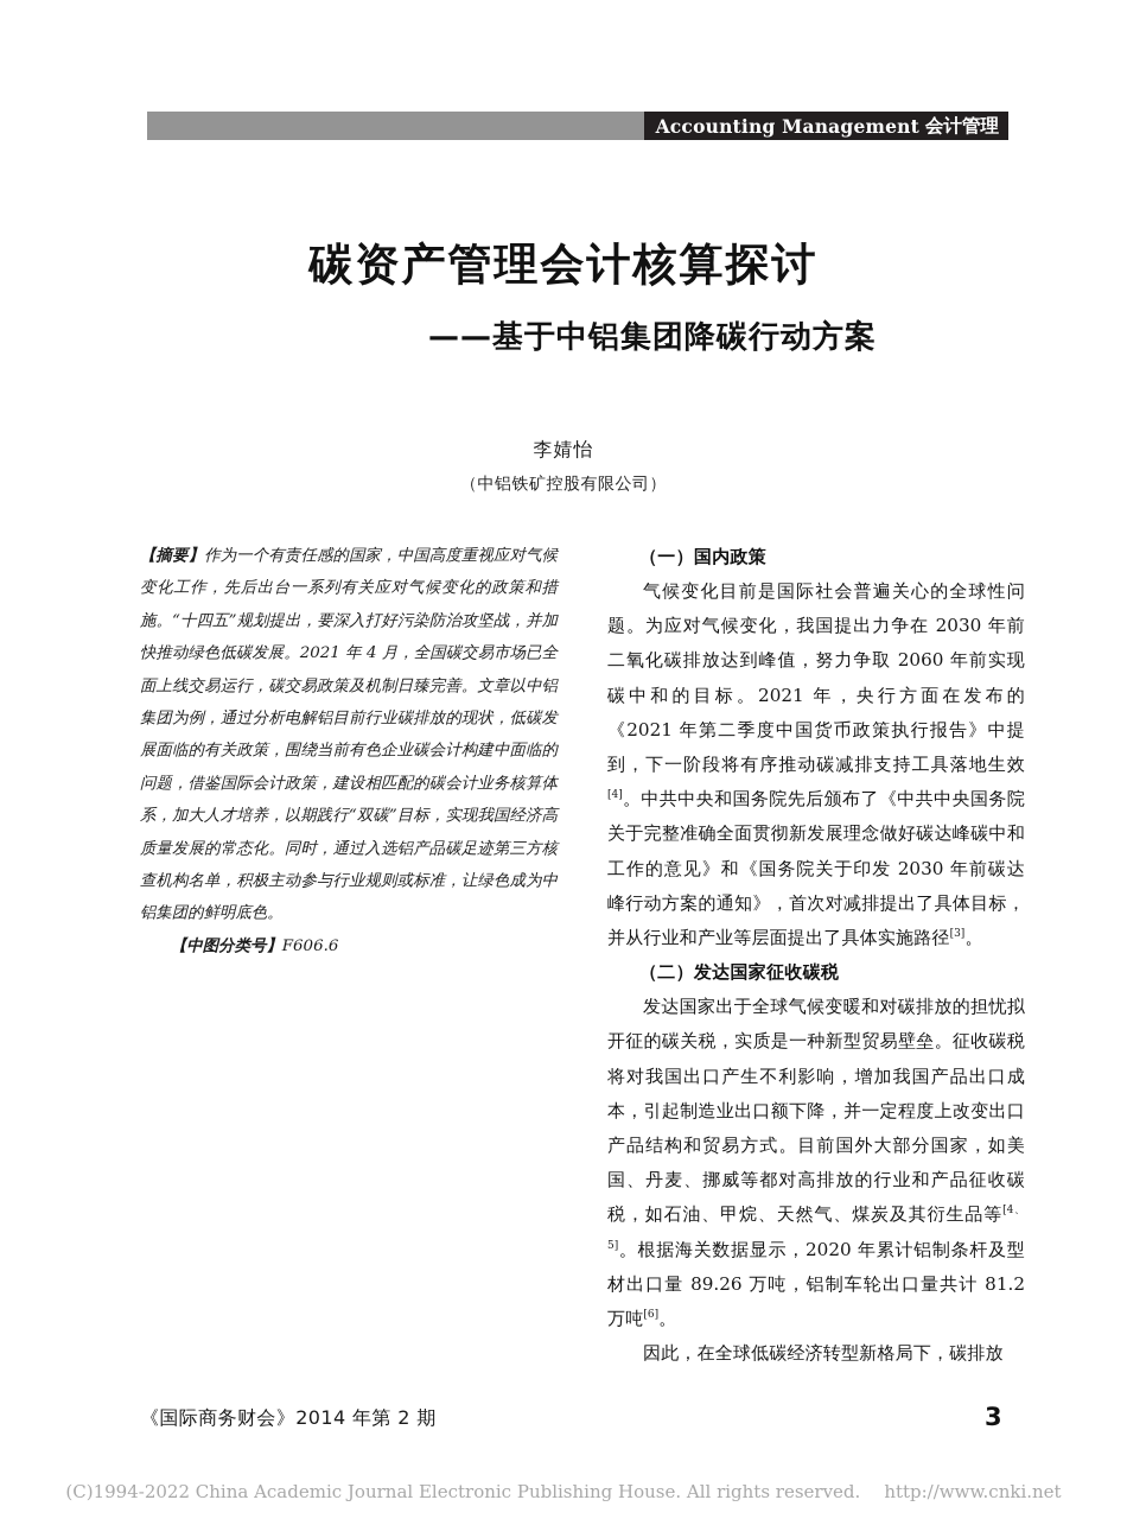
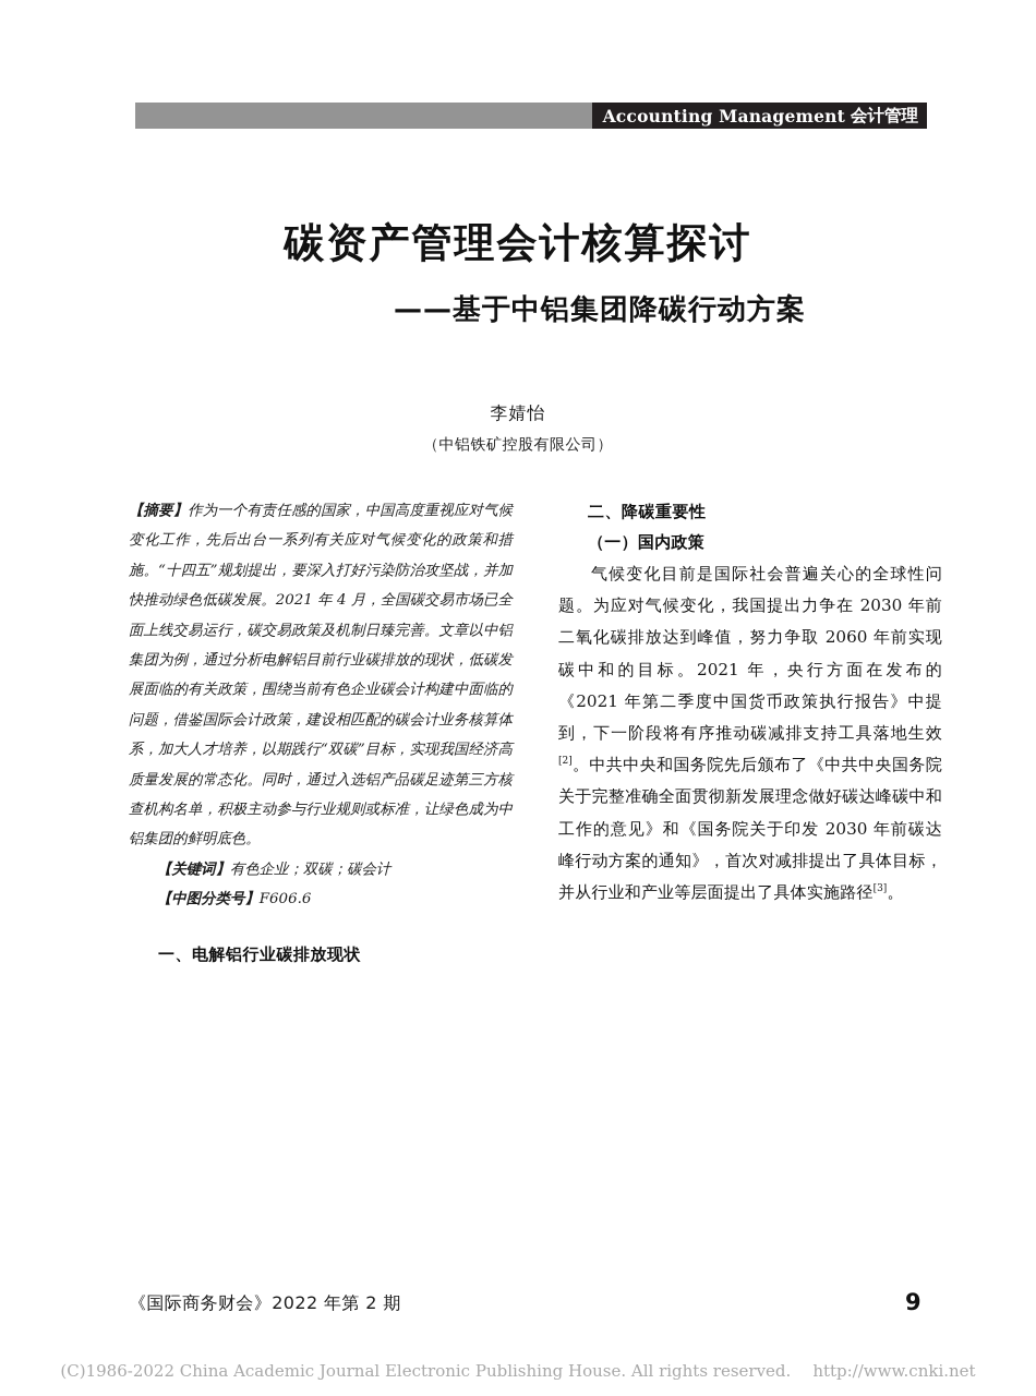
  Accounting Management
  会计管理
  碳资产管理会计核算探讨
  ——基于中铝集团降碳行动方案
  李婧怡
  （中铝铁矿控股有限公司）
  【摘要】作为一个有责任感的国家，中国高度重视应对气候变化工作，先后出台一系列有关应对气候变化的政策和措施。“十四五”规划提出，要深入打好污染防治攻坚战，并加快推动绿色低碳发展。2021 年 4 月，全国碳交易市场已全面上线交易运行，碳交易政策及机制日臻完善。文章以中铝集团为例，通过分析电解铝目前行业碳排放的现状，低碳发展面临的有关政策，围绕当前有色企业碳会计构建中面临的问题，借鉴国际会计政策，建设相匹配的碳会计业务核算体系，加大人才培养，以期践行“双碳”目标，实现我国经济高质量发展的常态化。同时，通过入选铝产品碳足迹第三方核查机构名单，积极主动参与行业规则或标准，让绿色成为中铝集团的鲜明底色。
+ 【关键词】有色企业；双碳；碳会计
  【中图分类号】F606.6
+ 一、电解铝行业碳排放现状
+ 二、降碳重要性
  （一）国内政策
- 气候变化目前是国际社会普遍关心的全球性问题。为应对气候变化，我国提出力争在 2030 年前二氧化碳排放达到峰值，努力争取 2060 年前实现碳中和的目标。2021 年，央行方面在发布的《2021 年第二季度中国货币政策执行报告》中提到，下一阶段将有序推动碳减排支持工具落地生效[4]。中共中央和国务院先后颁布了《中共中央国务院关于完整准确全面贯彻新发展理念做好碳达峰碳中和工作的意见》和《国务院关于印发 2030 年前碳达峰行动方案的通知》，首次对减排提出了具体目标，并从行业和产业等层面提出了具体实施路径[3]。
+ 气候变化目前是国际社会普遍关心的全球性问题。为应对气候变化，我国提出力争在 2030 年前二氧化碳排放达到峰值，努力争取 2060 年前实现碳中和的目标。2021 年，央行方面在发布的《2021 年第二季度中国货币政策执行报告》中提到，下一阶段将有序推动碳减排支持工具落地生效[2]。中共中央和国务院先后颁布了《中共中央国务院关于完整准确全面贯彻新发展理念做好碳达峰碳中和工作的意见》和《国务院关于印发 2030 年前碳达峰行动方案的通知》，首次对减排提出了具体目标，并从行业和产业等层面提出了具体实施路径[3]。
- （二）发达国家征收碳税
- 发达国家出于全球气候变暖和对碳排放的担忧拟开征的碳关税，实质是一种新型贸易壁垒。征收碳税将对我国出口产生不利影响，增加我国产品出口成本，引起制造业出口额下降，并一定程度上改变出口产品结构和贸易方式。目前国外大部分国家，如美国、丹麦、挪威等都对高排放的行业和产品征收碳税，如石油、甲烷、天然气、煤炭及其衍生品等[4、5]。根据海关数据显示，2020 年累计铝制条杆及型材出口量 89.26 万吨，铝制车轮出口量共计 81.2 万吨[6]。
- 因此，在全球低碳经济转型新格局下，碳排放
- 《国际商务财会》2014 年第 2 期
+ 《国际商务财会》2022 年第 2 期
- 3
+ 9
- (C)1994-2022 China Academic Journal Electronic Publishing House. All rights reserved. http://www.cnki.net
+ (C)1986-2022 China Academic Journal Electronic Publishing House. All rights reserved. http://www.cnki.net
